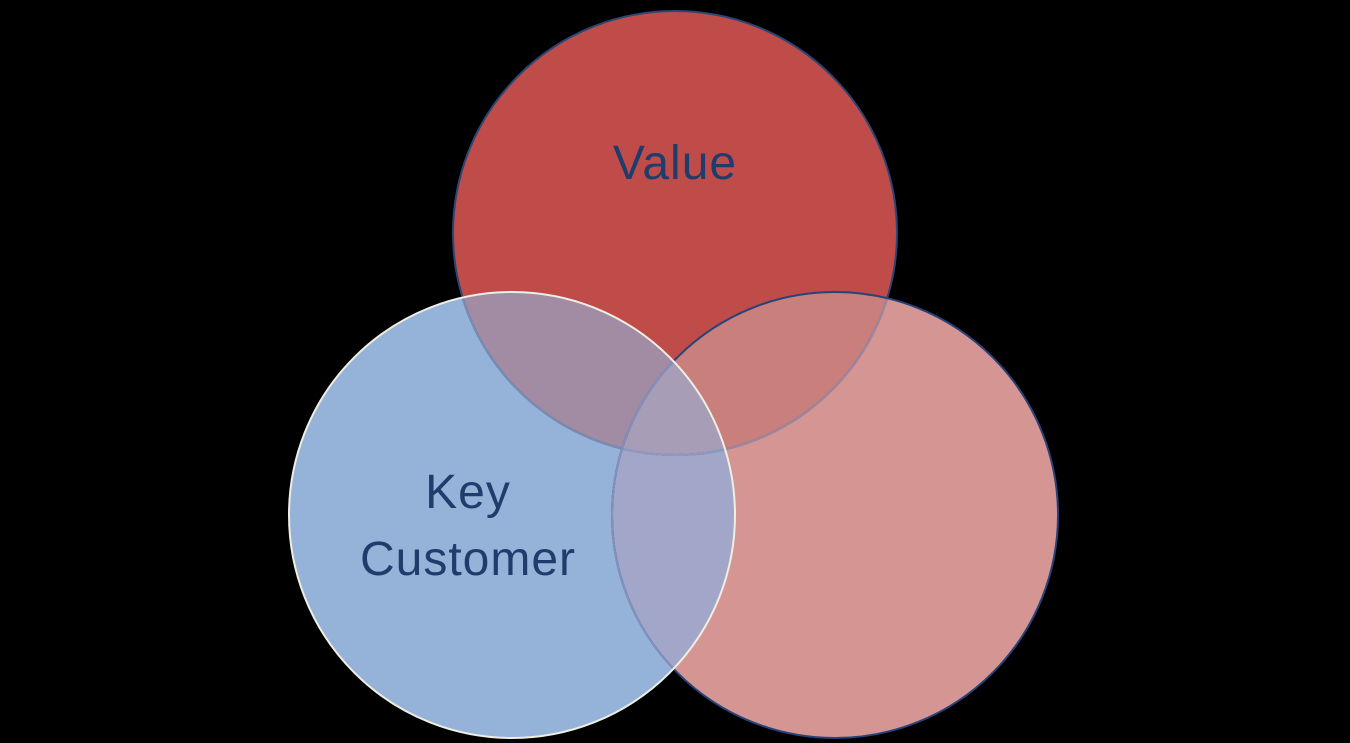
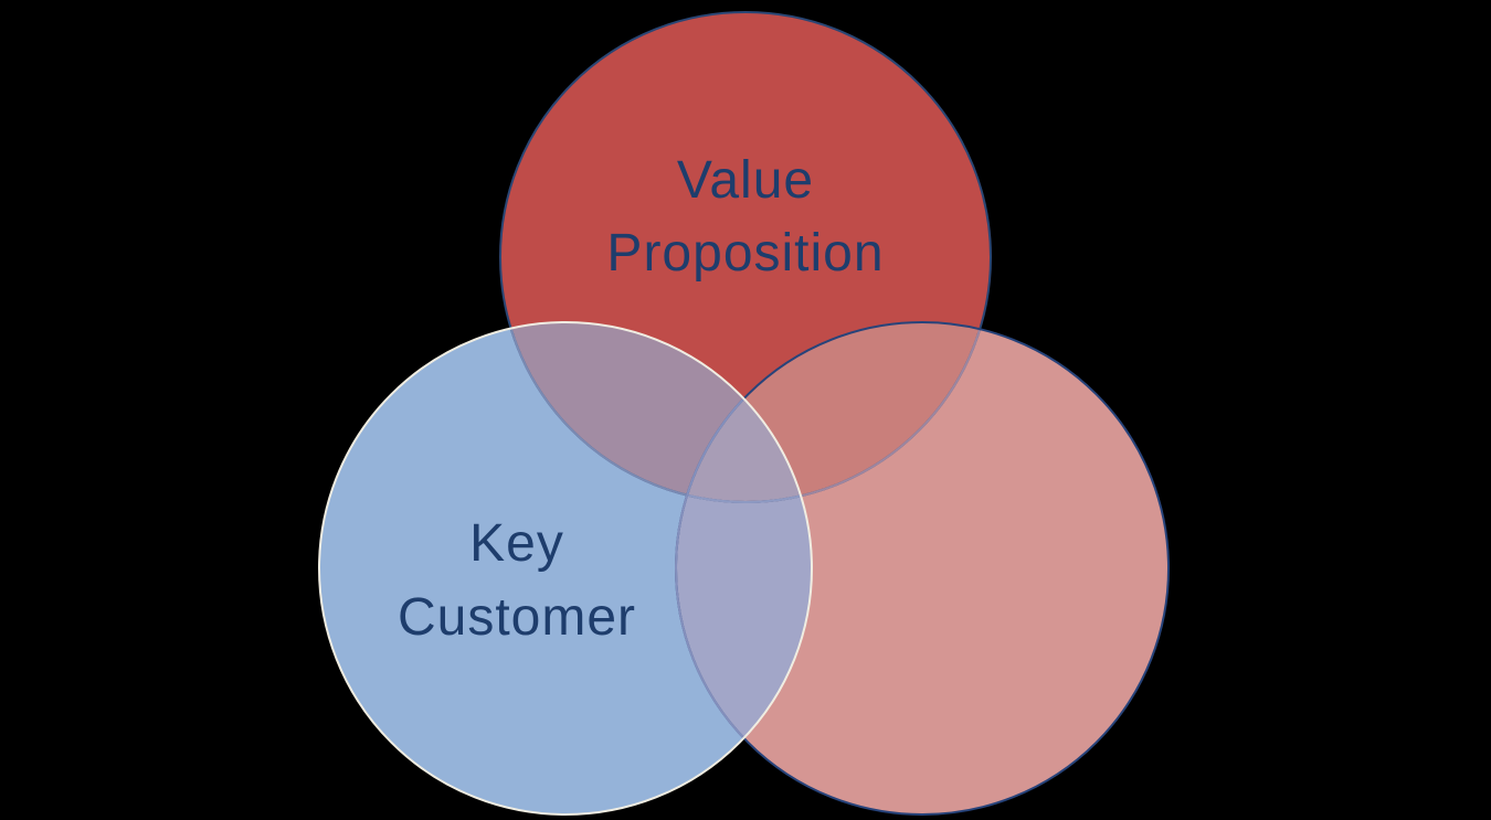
  Value
+ Proposition
  Key
  Customer
